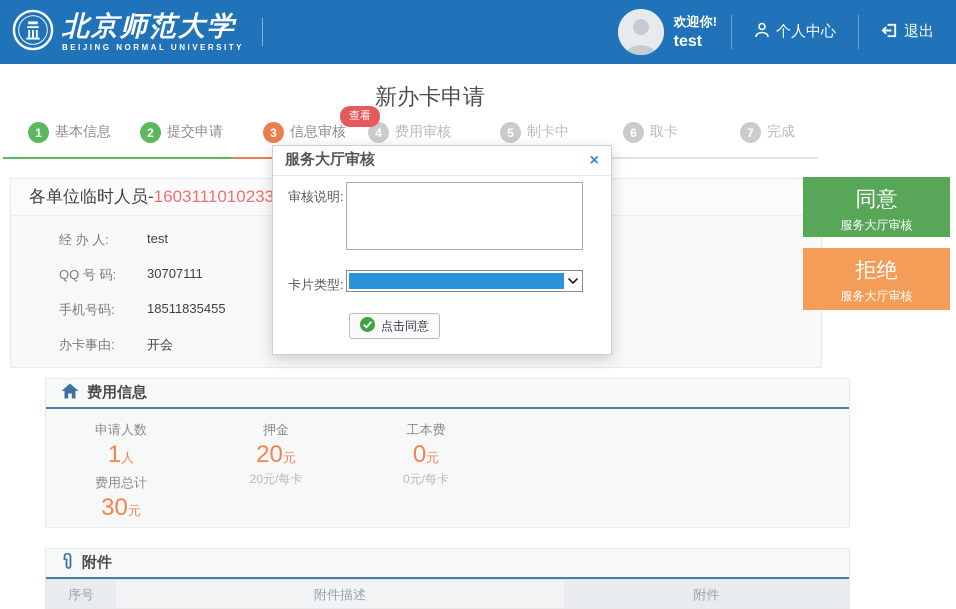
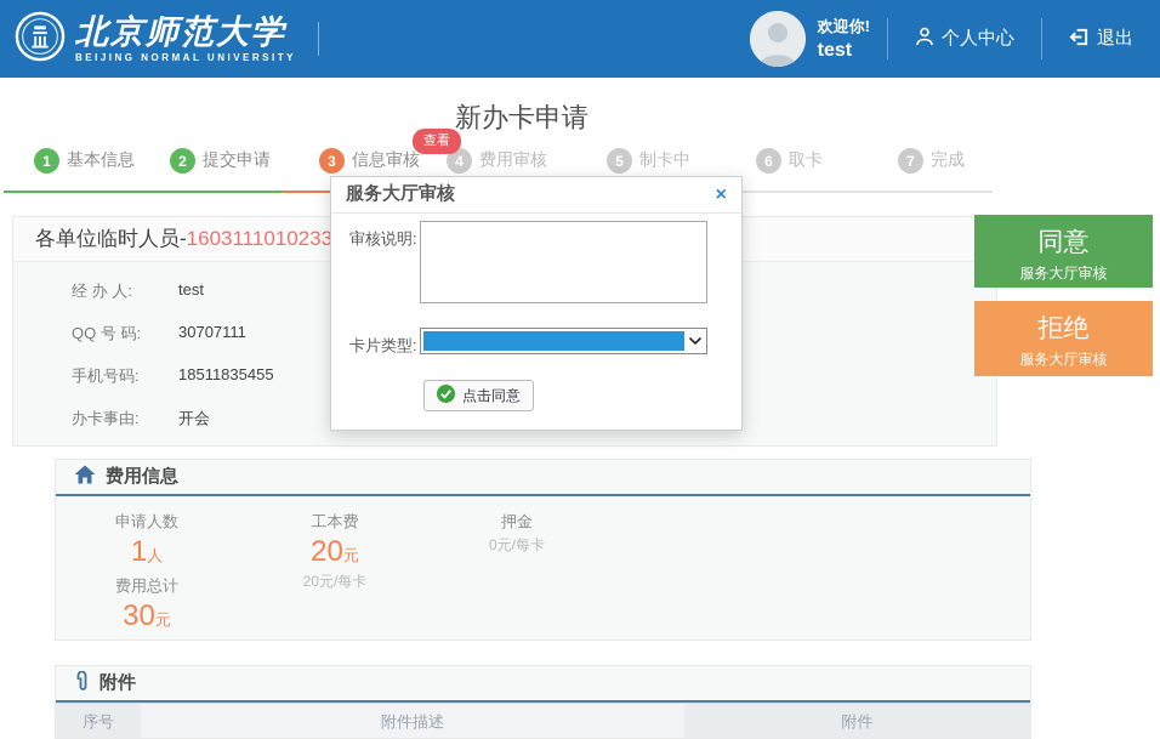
  北京师范大学
  BEIJING NORMAL UNIVERSITY
  欢迎你!
  test
  个人中心
  退出
  新办卡申请
  1
  基本信息
  2
  提交申请
  3
  信息审核
  查看
  4
  费用审核
  5
  制卡中
  6
  取卡
  7
  完成
  各单位临时人员-
  1603111010233
  经 办 人:
  test
  QQ 号 码:
  30707111
  手机号码:
  18511835455
  办卡事由:
  开会
  同意
  服务大厅审核
  拒绝
  服务大厅审核
  费用信息
  申请人数
  1人
- 押金
+ 工本费
  20元
  20元/每卡
- 工本费
+ 押金
- 0元
  0元/每卡
  费用总计
  30元
  附件
  序号
  附件描述
  附件
  服务大厅审核
  ×
  审核说明:
  卡片类型:
  点击同意
